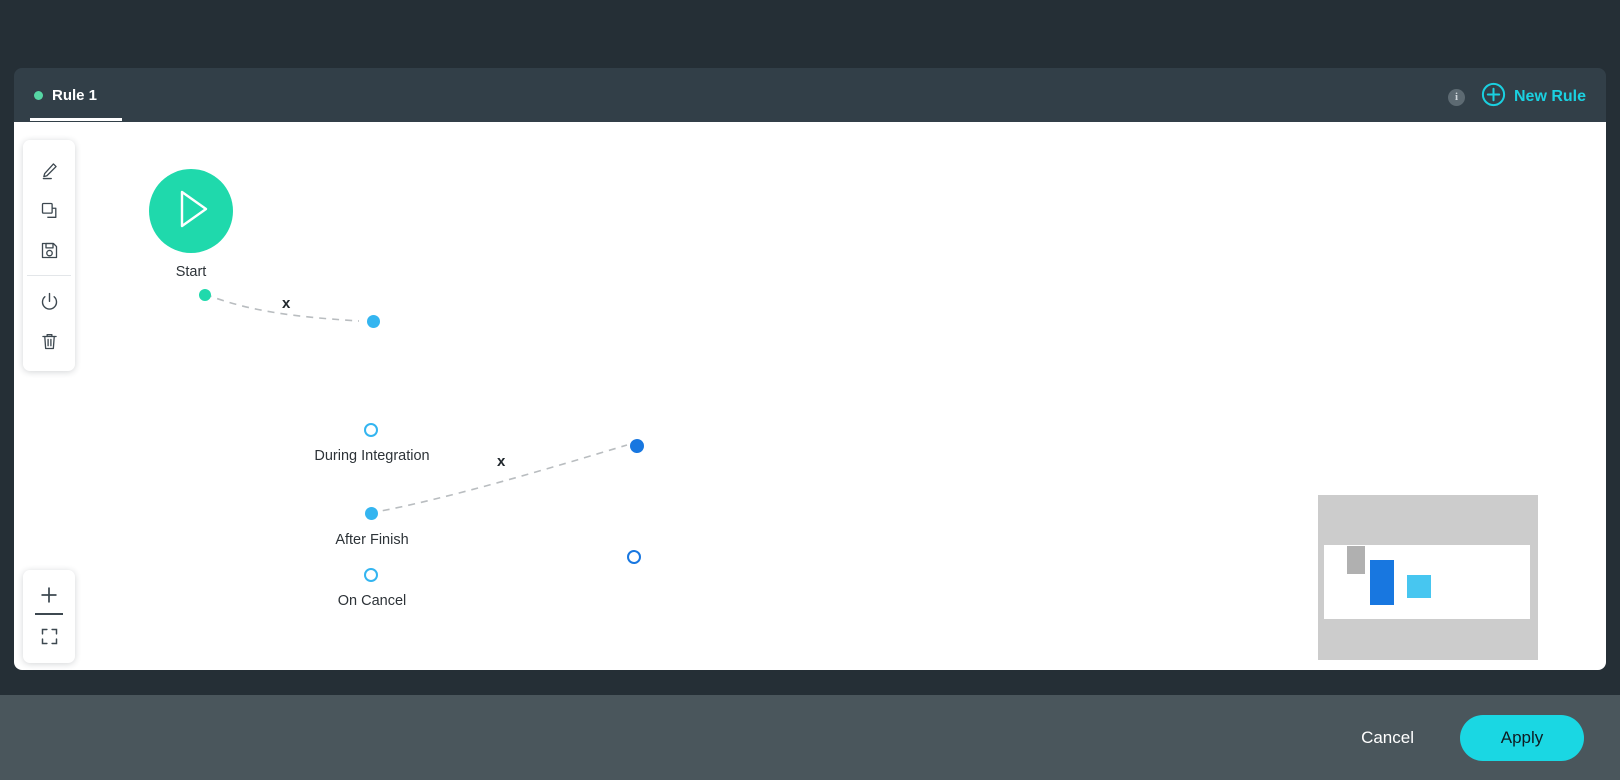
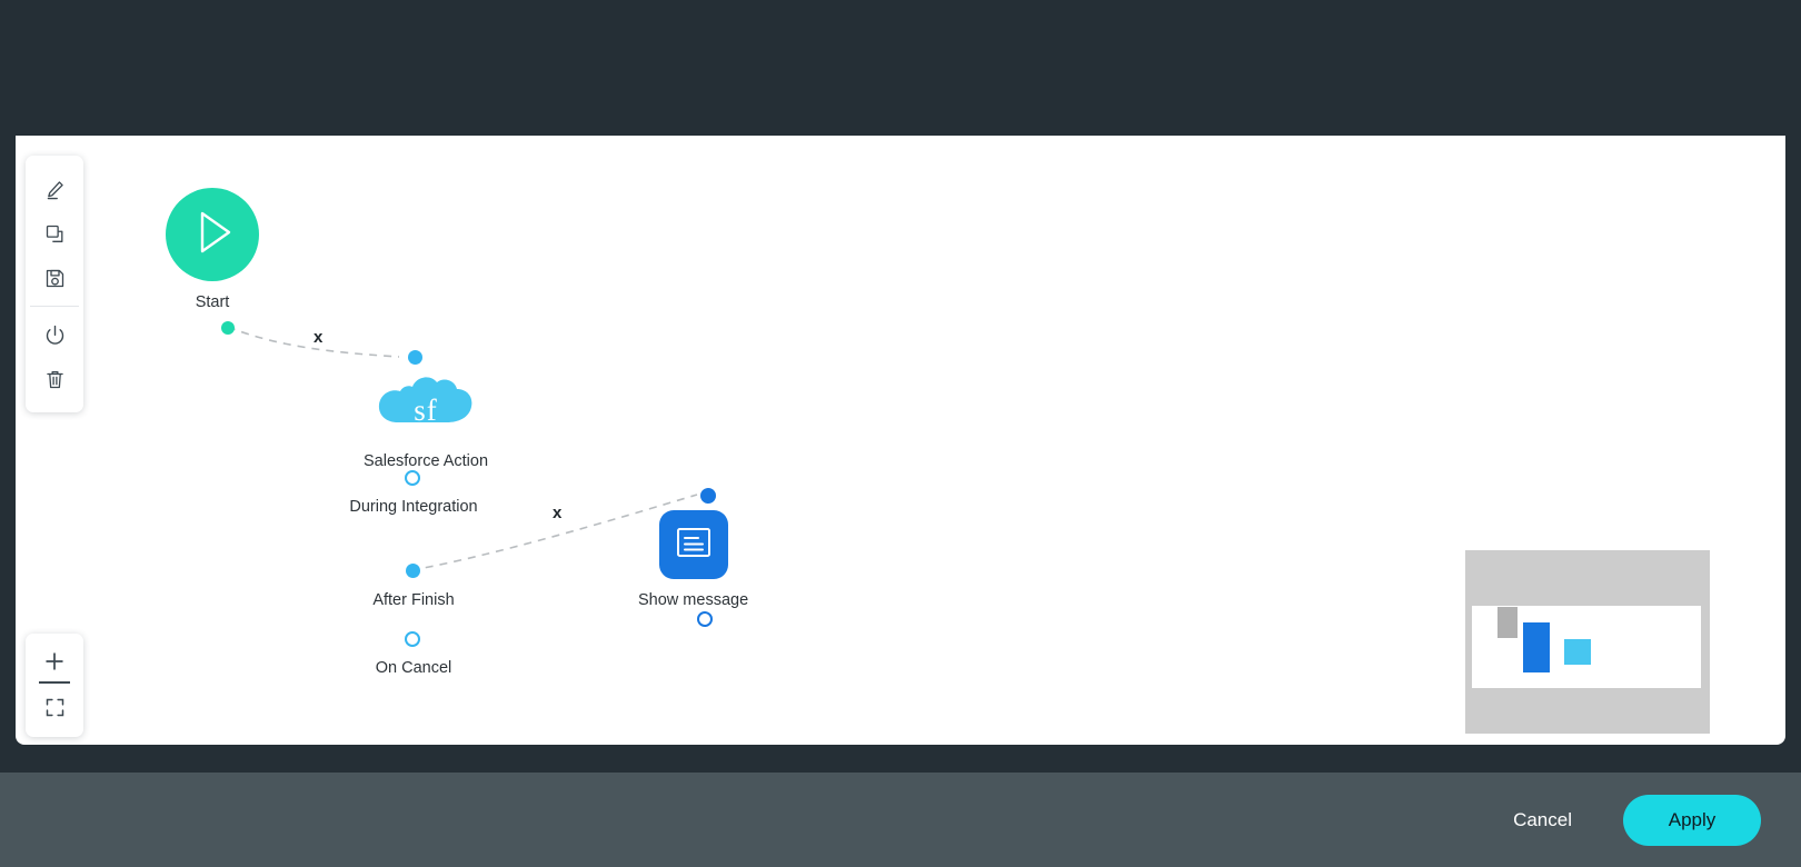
- Rule 1
- i
- New Rule
  Start
+ sf
+ Salesforce Action
+ Show message
  During Integration
  After Finish
  On Cancel
  x
  x
  Cancel
  Apply
